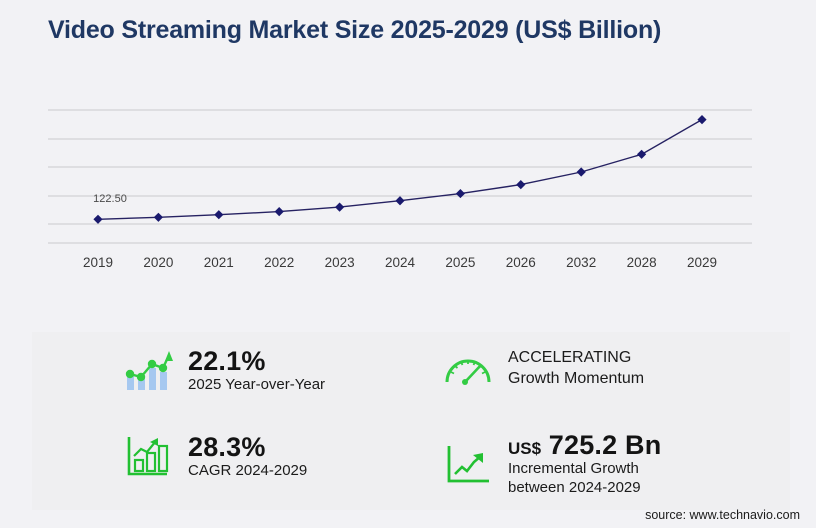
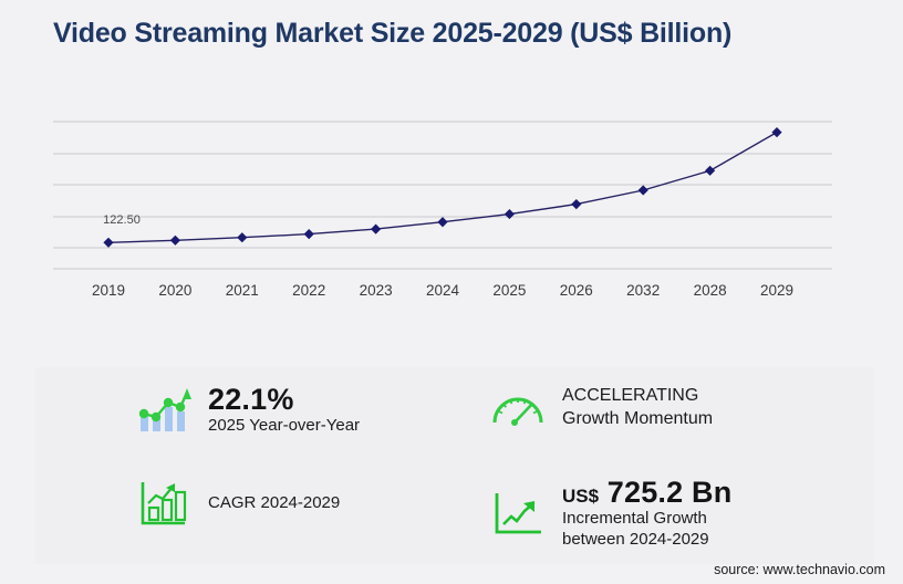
  Video Streaming Market Size 2025-2029 (US$ Billion)
  122.50
  2019
  2020
  2021
  2022
  2023
  2024
  2025
  2026
  2032
  2028
  2029
  22.1%
  2025 Year-over-Year
- 28.3%
  CAGR 2024-2029
  ACCELERATING
  Growth Momentum
  US$ 725.2 Bn
  Incremental Growth
  between 2024-2029
  source: www.technavio.com
